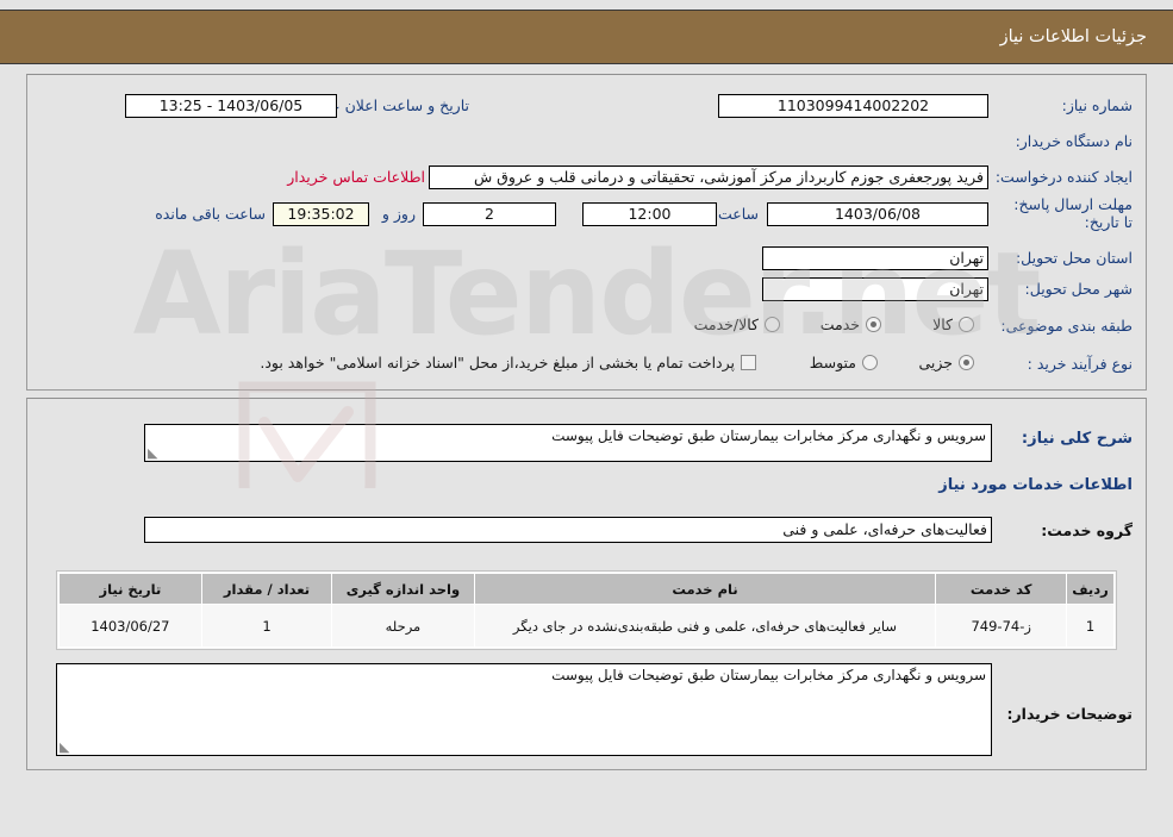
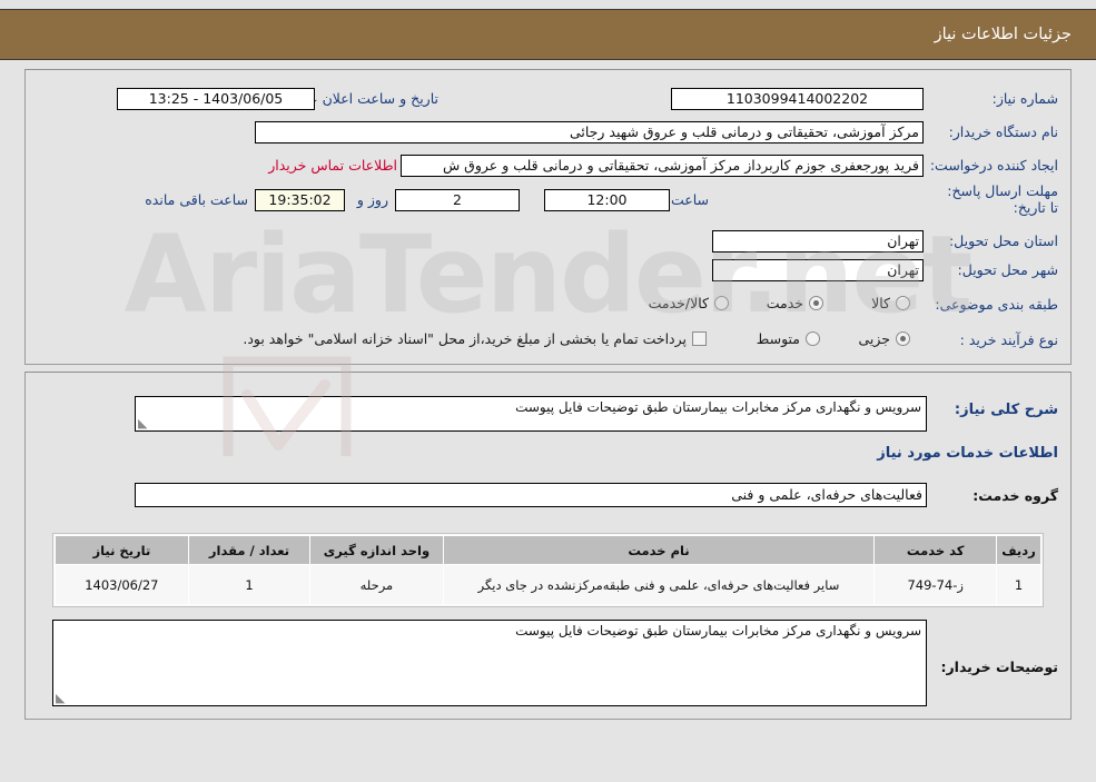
  AriaTender.net
  جزئیات اطلاعات نیاز
  شماره نیاز:
  1103099414002202
  نام دستگاه خریدار:
+ مرکز آموزشی، تحقیقاتی و درمانی قلب و عروق شهید رجائی
  ایجاد کننده درخواست:
  فرید پورجعفری جوزم کاربرداز مرکز آموزشی، تحقیقاتی و درمانی قلب و عروق ش
  اطلاعات تماس خریدار
  مهلت ارسال پاسخ: تا تاریخ:
- 1403/06/08
  ساعت
  12:00
  2
  روز و
  19:35:02
  ساعت باقی مانده
  تاریخ و ساعت اعلان
  1403/06/05 - 13:25
  استان محل تحویل:
  تهران
  شهر محل تحویل:
  تهران
  طبقه بندی موضوعی:
  کالا
  خدمت
  کالا/خدمت
  نوع فرآیند خرید :
  جزیی
  متوسط
  پرداخت تمام یا بخشی از مبلغ خرید،از محل "اسناد خزانه اسلامی" خواهد بود.
  شرح کلی نیاز:
  سرویس و نگهداری مرکز مخابرات بیمارستان طبق توضیحات فایل پیوست
  اطلاعات خدمات مورد نیاز
  گروه خدمت:
  فعالیت‌های حرفه‌ای، علمی و فنی
  ردیف	کد خدمت	نام خدمت	واحد اندازه گیری	تعداد / مقدار	تاریخ نیاز
- 1	ز-74-749	سایر فعالیت‌های حرفه‌ای، علمی و فنی طبقه‌بندی‌نشده در جای دیگر	مرحله	1	1403/06/27
+ 1	ز-74-749	سایر فعالیت‌های حرفه‌ای، علمی و فنی طبقه‌مرکز‌نشده در جای دیگر	مرحله	1	1403/06/27
  توضیحات خریدار:
  سرویس و نگهداری مرکز مخابرات بیمارستان طبق توضیحات فایل پیوست
